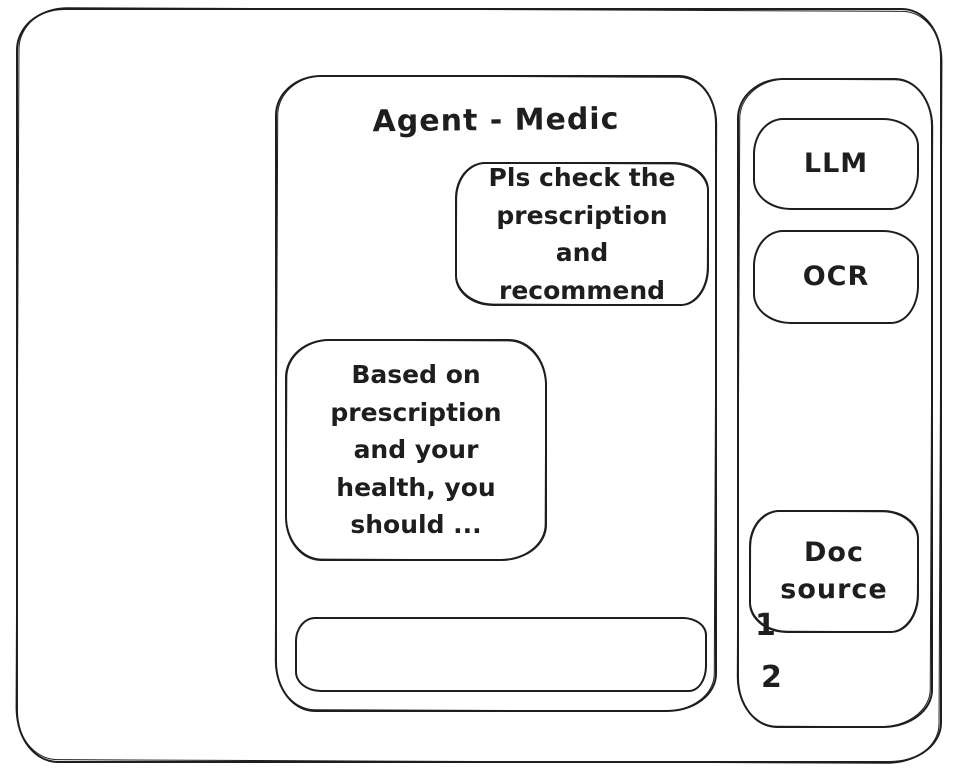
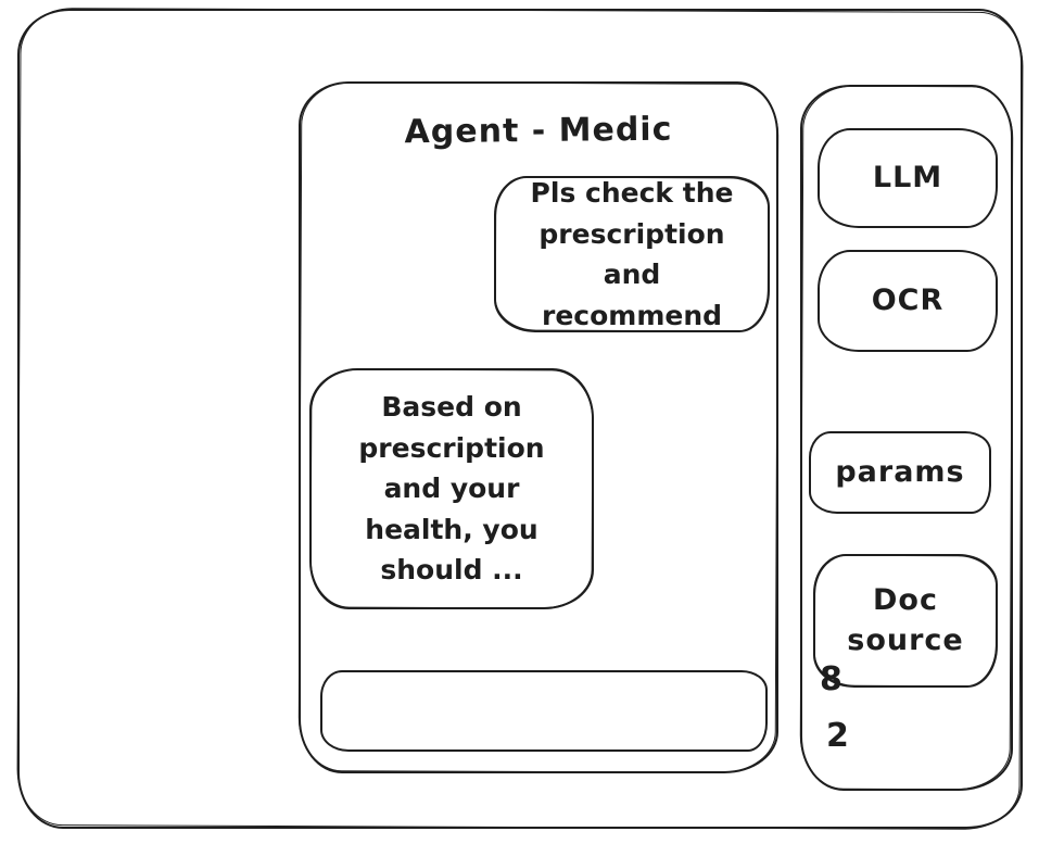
  Agent - Medic
  Pls check the prescription and recommend
  Based on prescription and your health, you should ...
  LLM
  OCR
+ params
  Doc source
- 1
+ 8
  2
